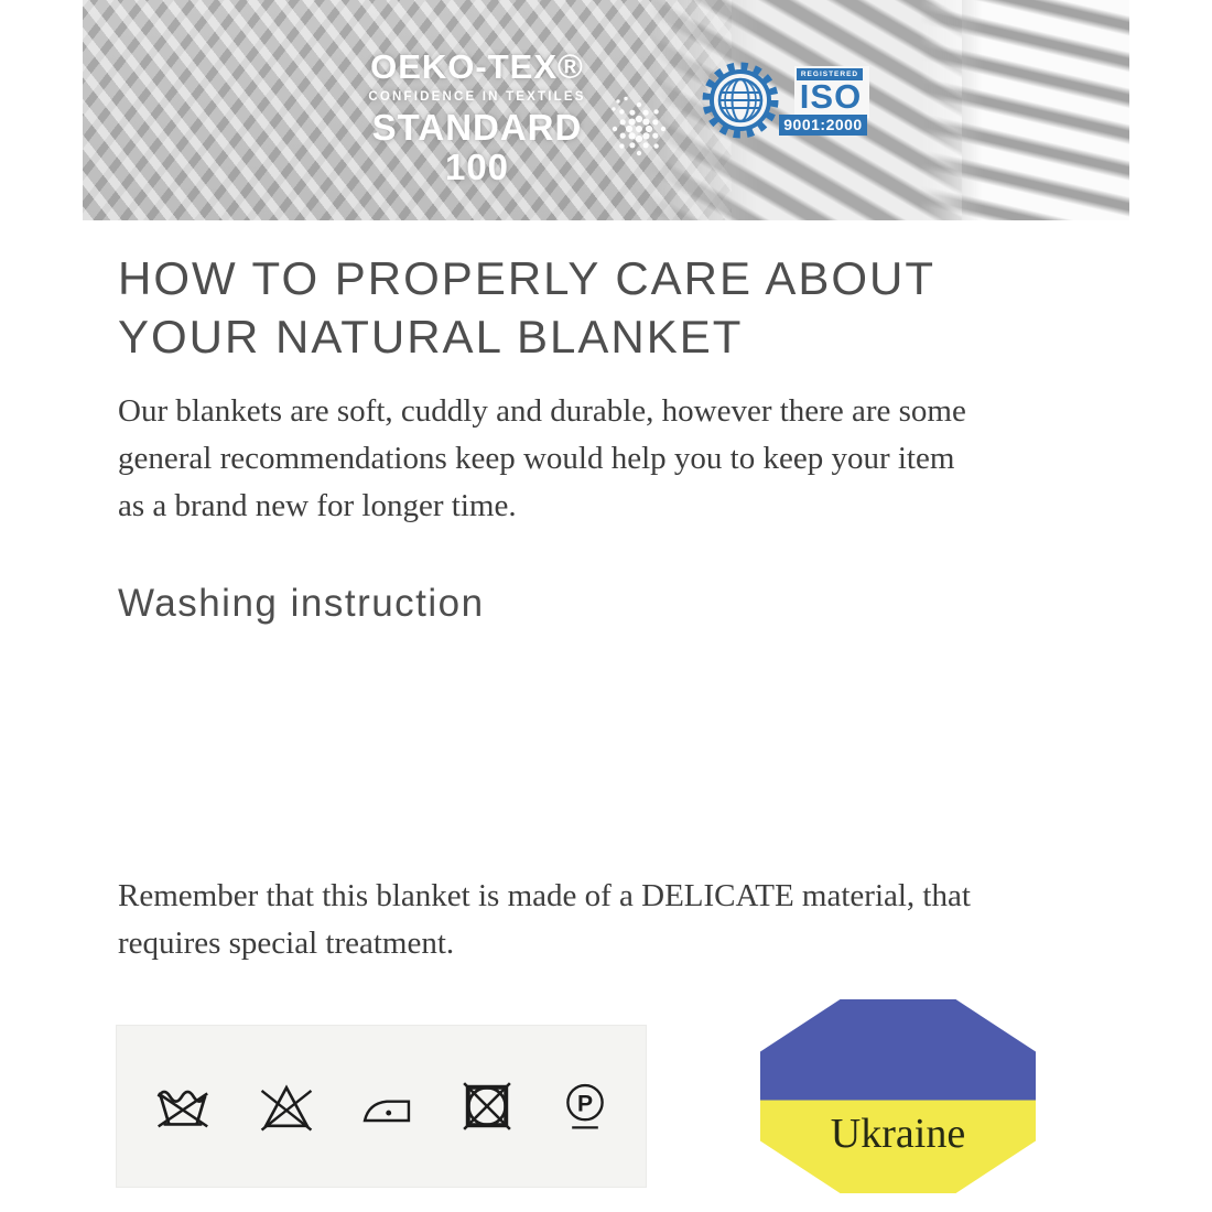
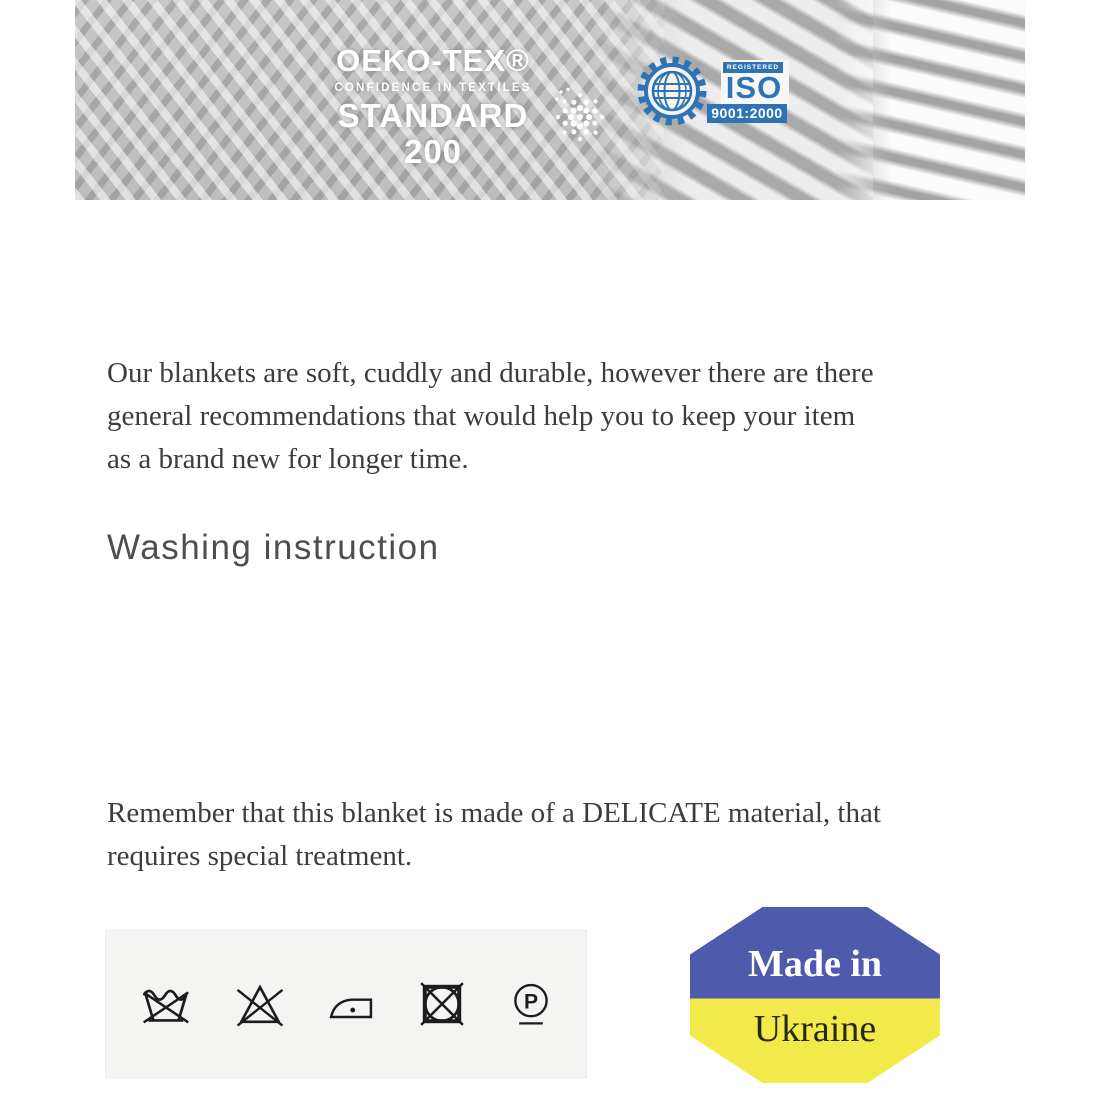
  OEKO-TEX®
  CONFIDENCE IN TEXTILES
- STANDARD 100
+ STANDARD 200
  ISO
  9001:2000
- HOW TO PROPERLY CARE ABOUT
- YOUR NATURAL BLANKET
- Our blankets are soft, cuddly and durable, however there are some
+ Our blankets are soft, cuddly and durable, however there are there
- general recommendations keep would help you to keep your item
+ general recommendations that would help you to keep your item
  as a brand new for longer time.
  Washing instruction
  Remember that this blanket is made of a DELICATE material, that
  requires special treatment.
  P
+ Made in
  Ukraine
